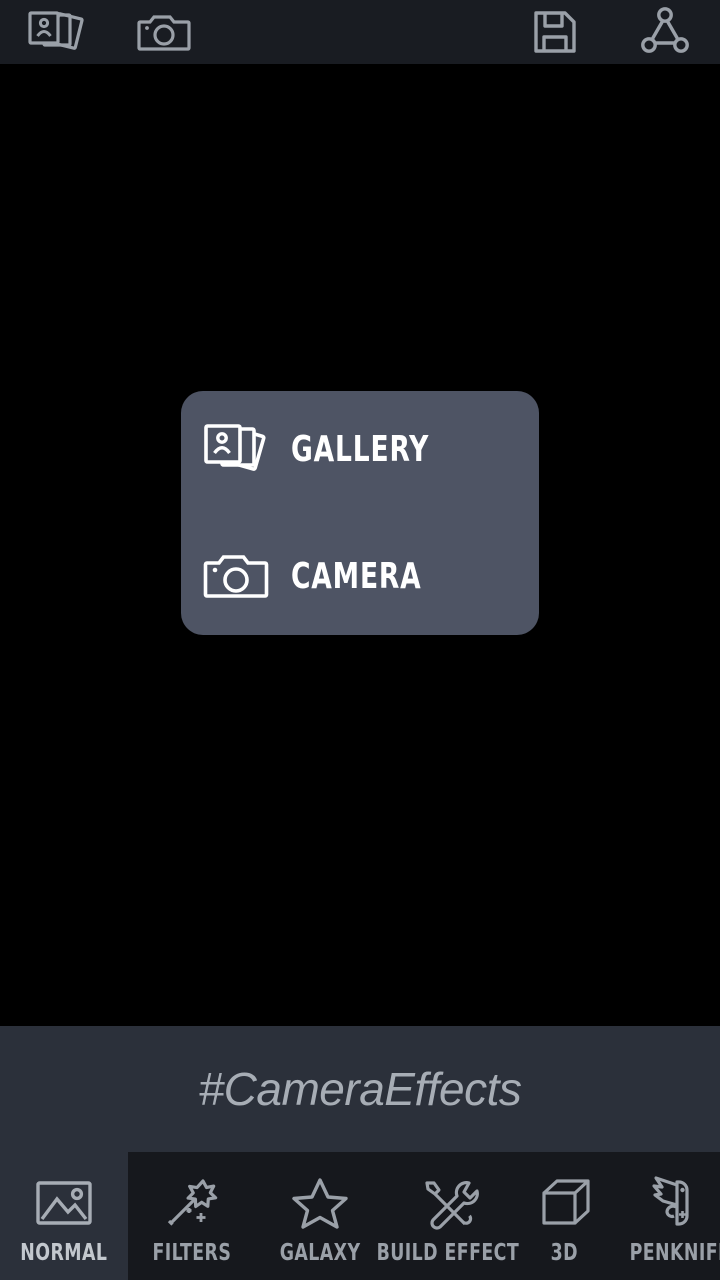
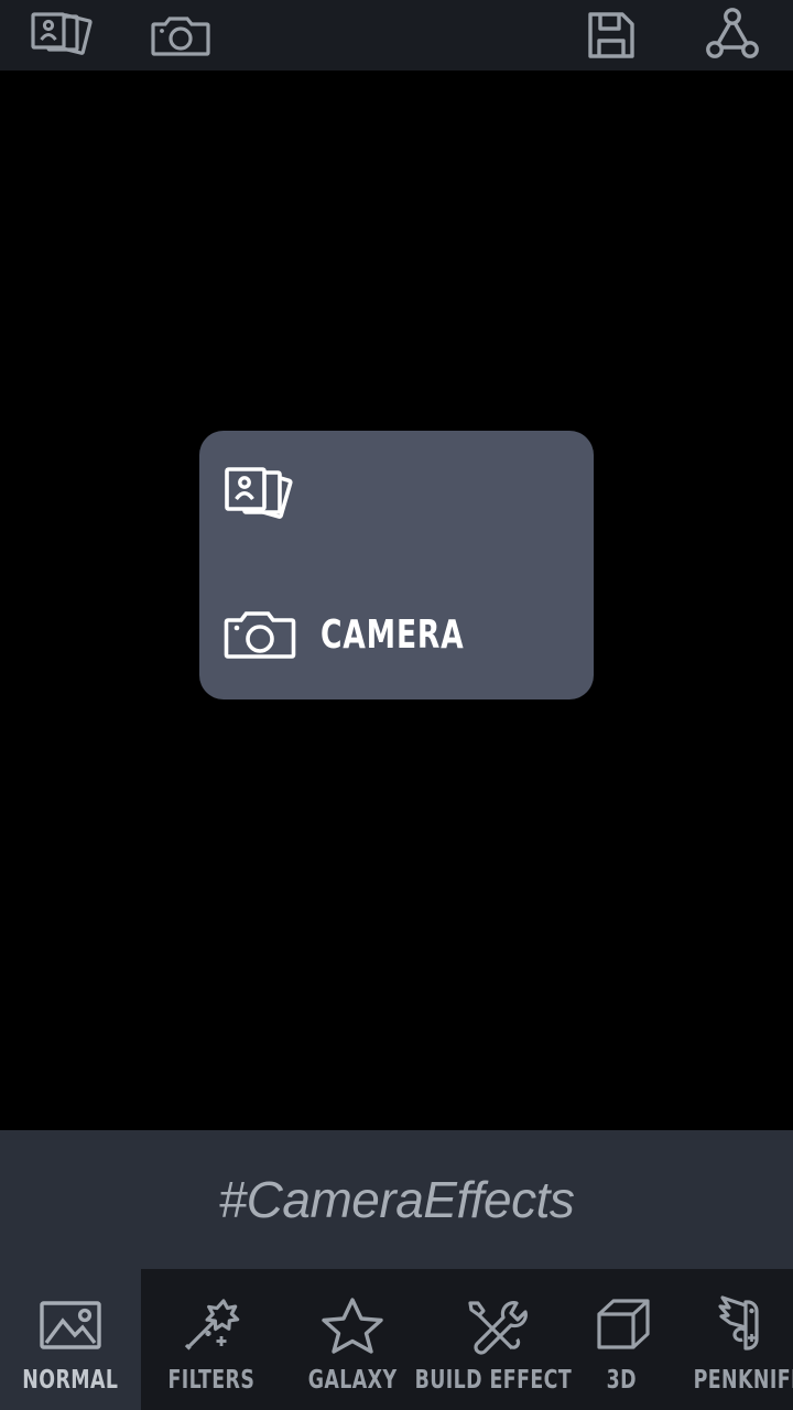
- GALLERY
  CAMERA
  #CameraEffects
  NORMAL
  FILTERS
  GALAXY
  BUILD EFFECT
  3D
  PENKNIF
